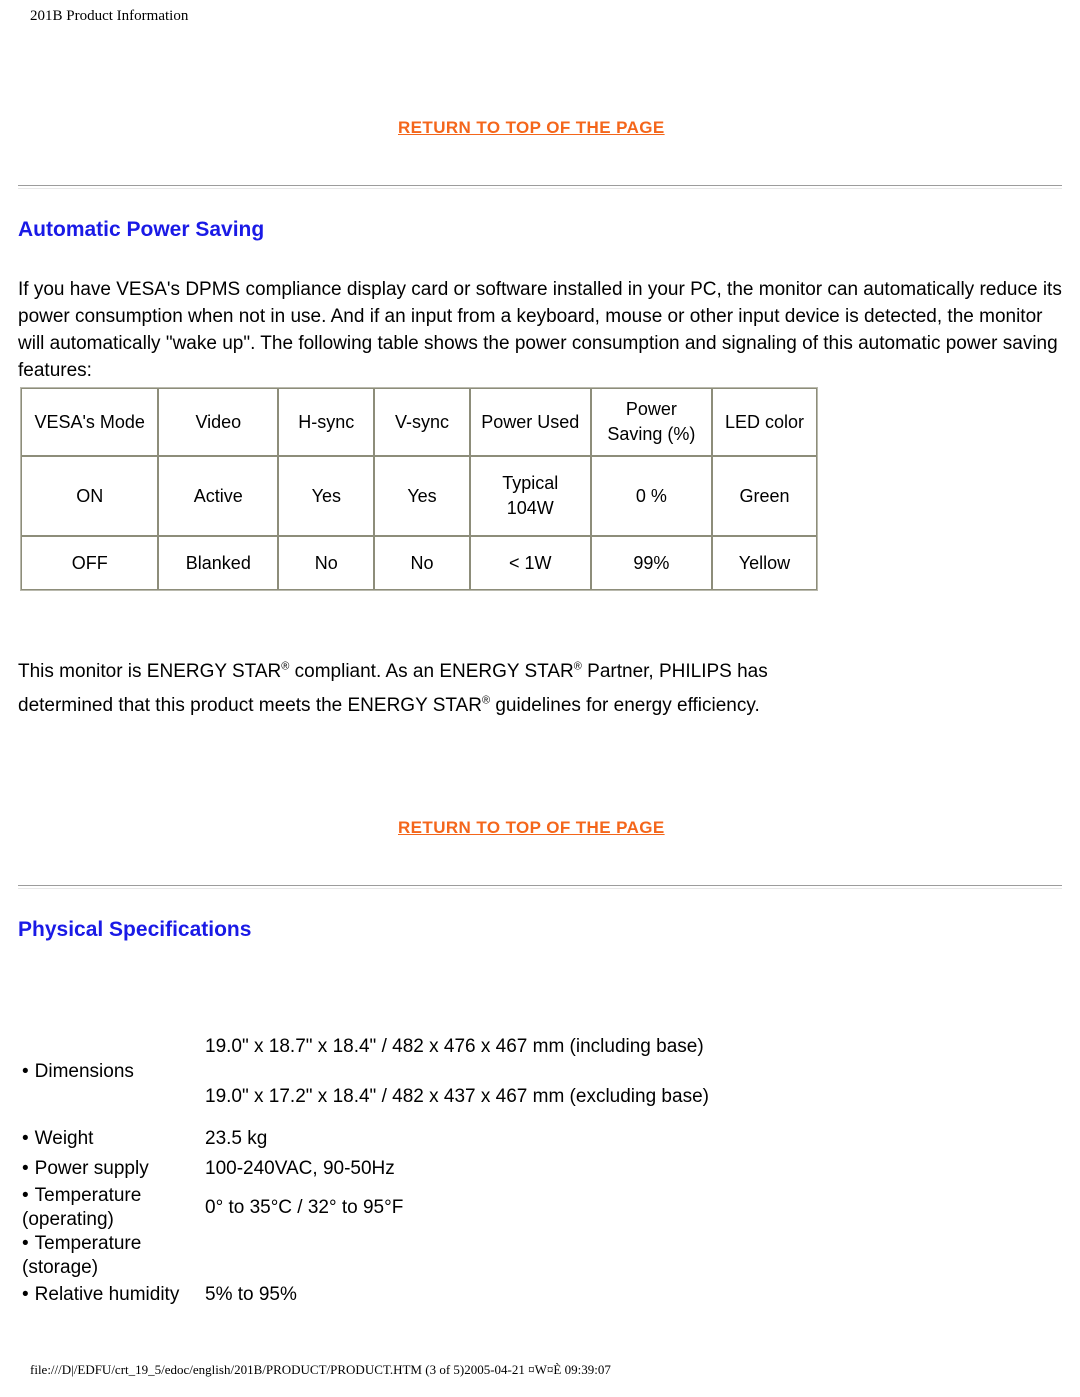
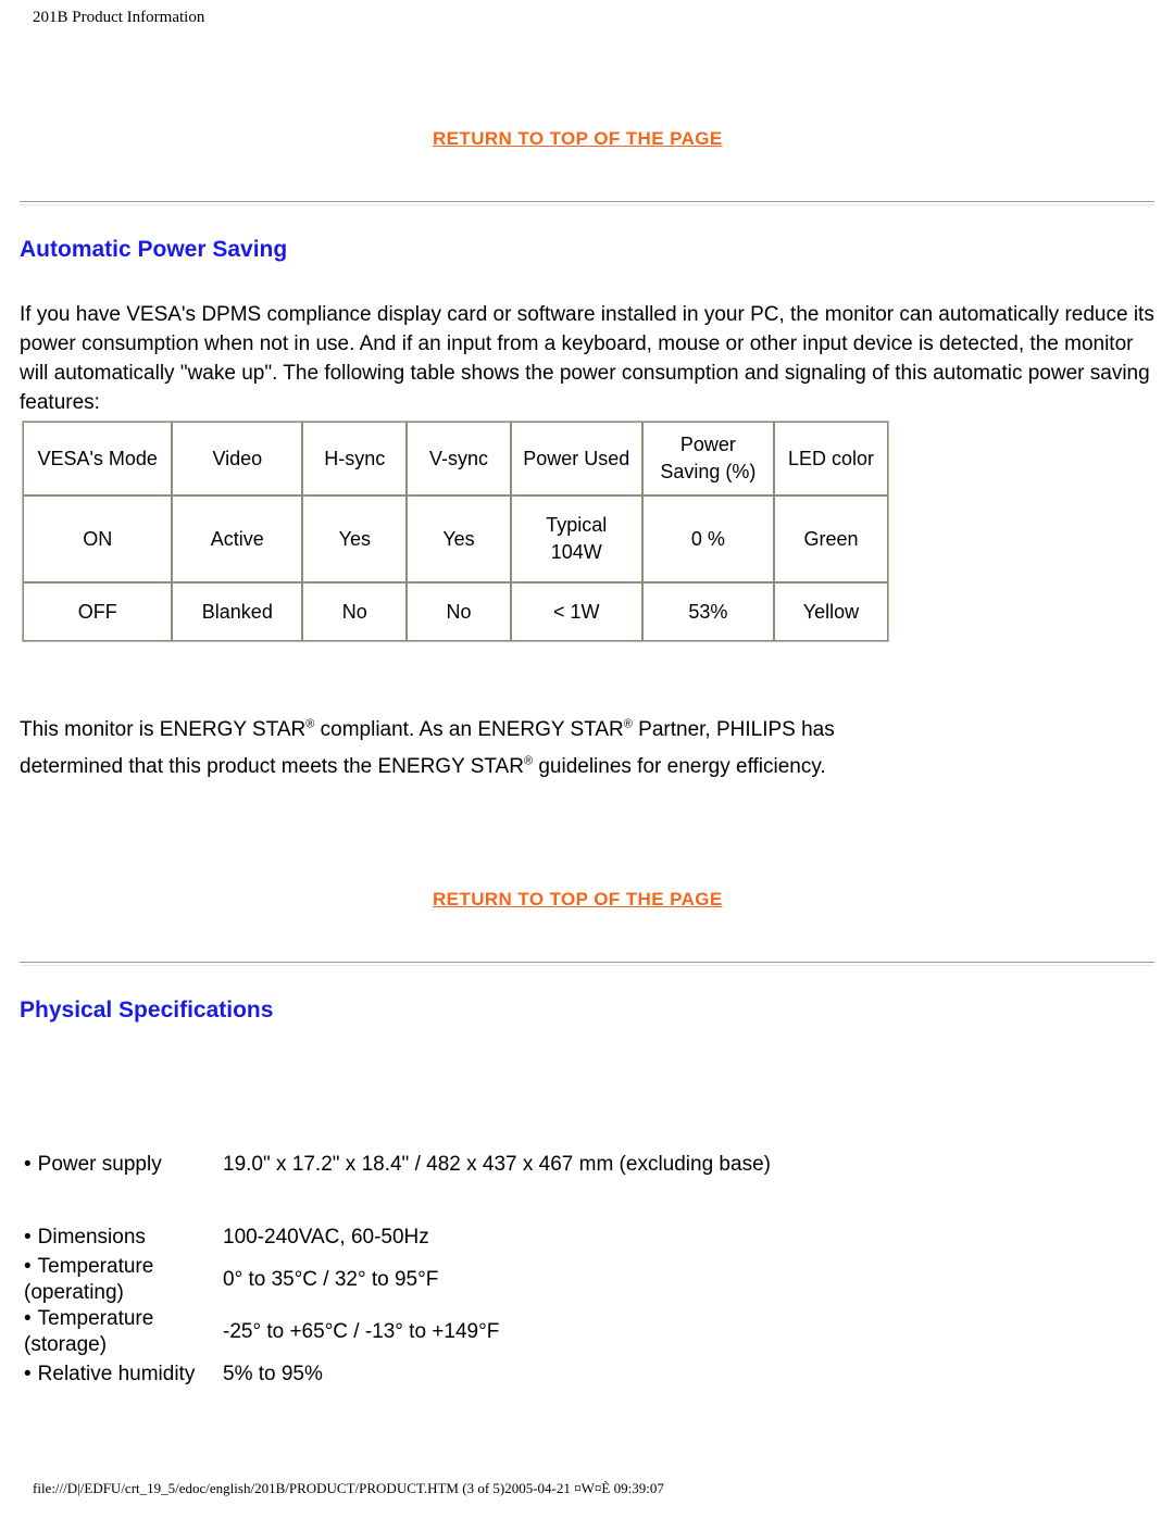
  201B Product Information
  RETURN TO TOP OF THE PAGE
  Automatic Power Saving
  If you have VESA's DPMS compliance display card or software installed in your PC, the monitor can automatically reduce its power consumption when not in use. And if an input from a keyboard, mouse or other input device is detected, the monitor will automatically "wake up". The following table shows the power consumption and signaling of this automatic power saving features:
  VESA's Mode	Video	H-sync	V-sync	Power Used	Power Saving (%)	LED color
  ON	Active	Yes	Yes	Typical 104W	0 %	Green
- OFF	Blanked	No	No	< 1W	99%	Yellow
+ OFF	Blanked	No	No	< 1W	53%	Yellow
  This monitor is ENERGY STAR® compliant. As an ENERGY STAR® Partner, PHILIPS has determined that this product meets the ENERGY STAR® guidelines for energy efficiency.
  RETURN TO TOP OF THE PAGE
  Physical Specifications
- • Dimensions
+ • Power supply
- 19.0" x 18.7" x 18.4" / 482 x 476 x 467 mm (including base)
  19.0" x 17.2" x 18.4" / 482 x 437 x 467 mm (excluding base)
- • Weight
- 23.5 kg
- • Power supply
+ • Dimensions
- 100-240VAC, 90-50Hz
+ 100-240VAC, 60-50Hz
  • Temperature
  (operating)
  0° to 35°C / 32° to 95°F
  • Temperature
  (storage)
+ -25° to +65°C / -13° to +149°F
  • Relative humidity
  5% to 95%
  file:///D|/EDFU/crt_19_5/edoc/english/201B/PRODUCT/PRODUCT.HTM (3 of 5)2005-04-21 ¤W¤È 09:39:07
